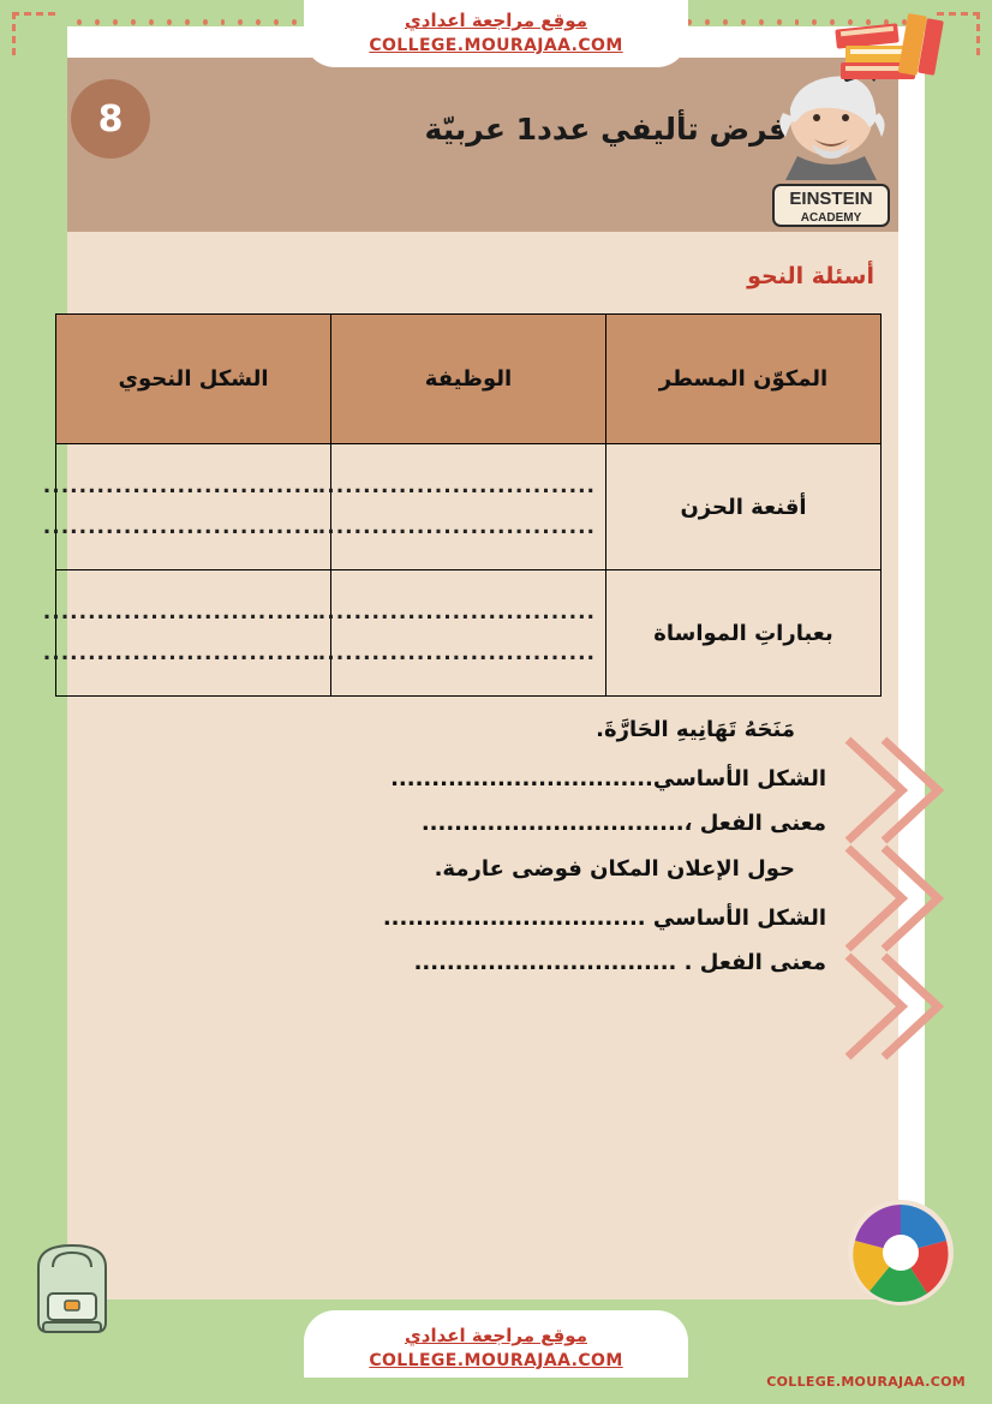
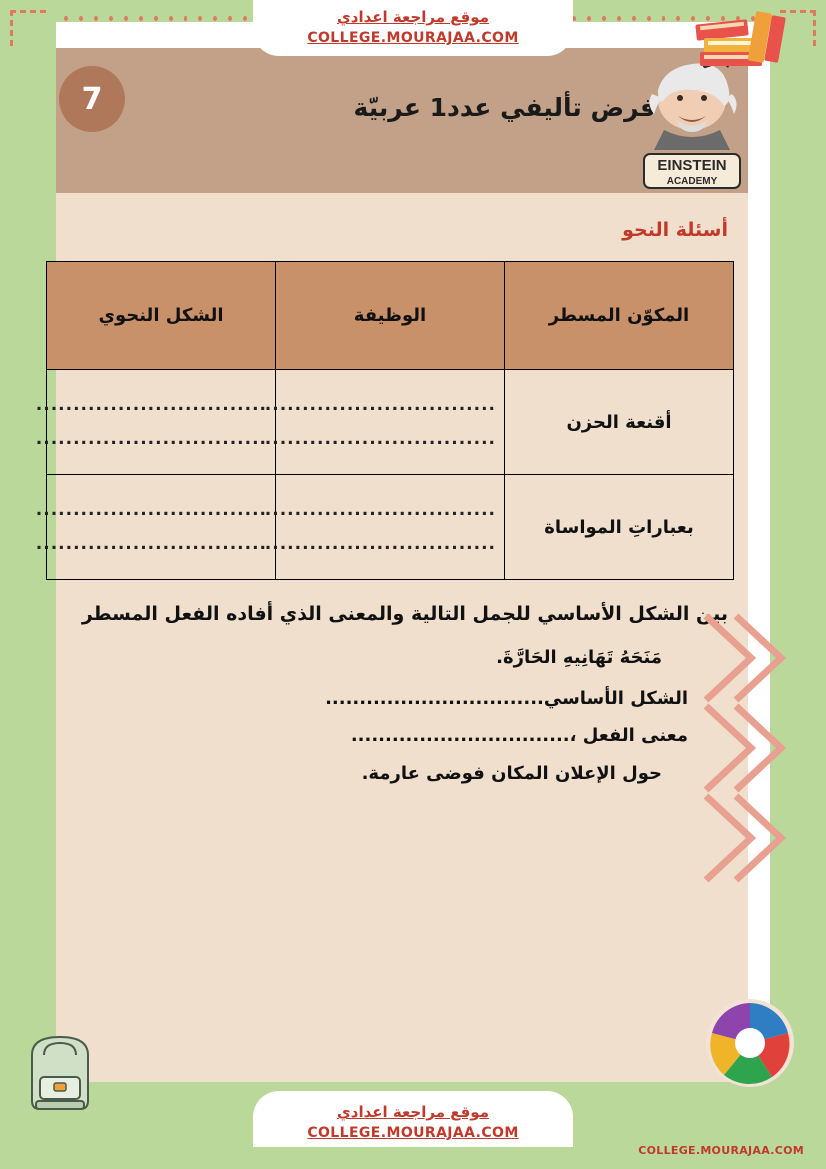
  موقع مراجعة اعدادي
  COLLEGE.MOURAJAA.COM
- 8
+ 7
  فرض تأليفي عدد1 عربيّة
  EINSTEIN
  ACADEMY
  أسئلة النحو
  المكوّن المسطر	الوظيفة	الشكل النحوي
  أقنعة الحزن	............................... ...............................	............................... ...............................
  بعباراتِ المواساة	............................... ...............................	............................... ...............................
+ بين الشكل الأساسي للجمل التالية والمعنى الذي أفاده الفعل المسطر
  مَنَحَهُ تَهَانِيهِ الحَارَّةَ.
  الشكل الأساسي................................
  معنى الفعل ،................................
  حول الإعلان المكان فوضى عارمة.
- الشكل الأساسي ................................
- معنى الفعل . ................................
  موقع مراجعة اعدادي
  COLLEGE.MOURAJAA.COM
  COLLEGE.MOURAJAA.COM
